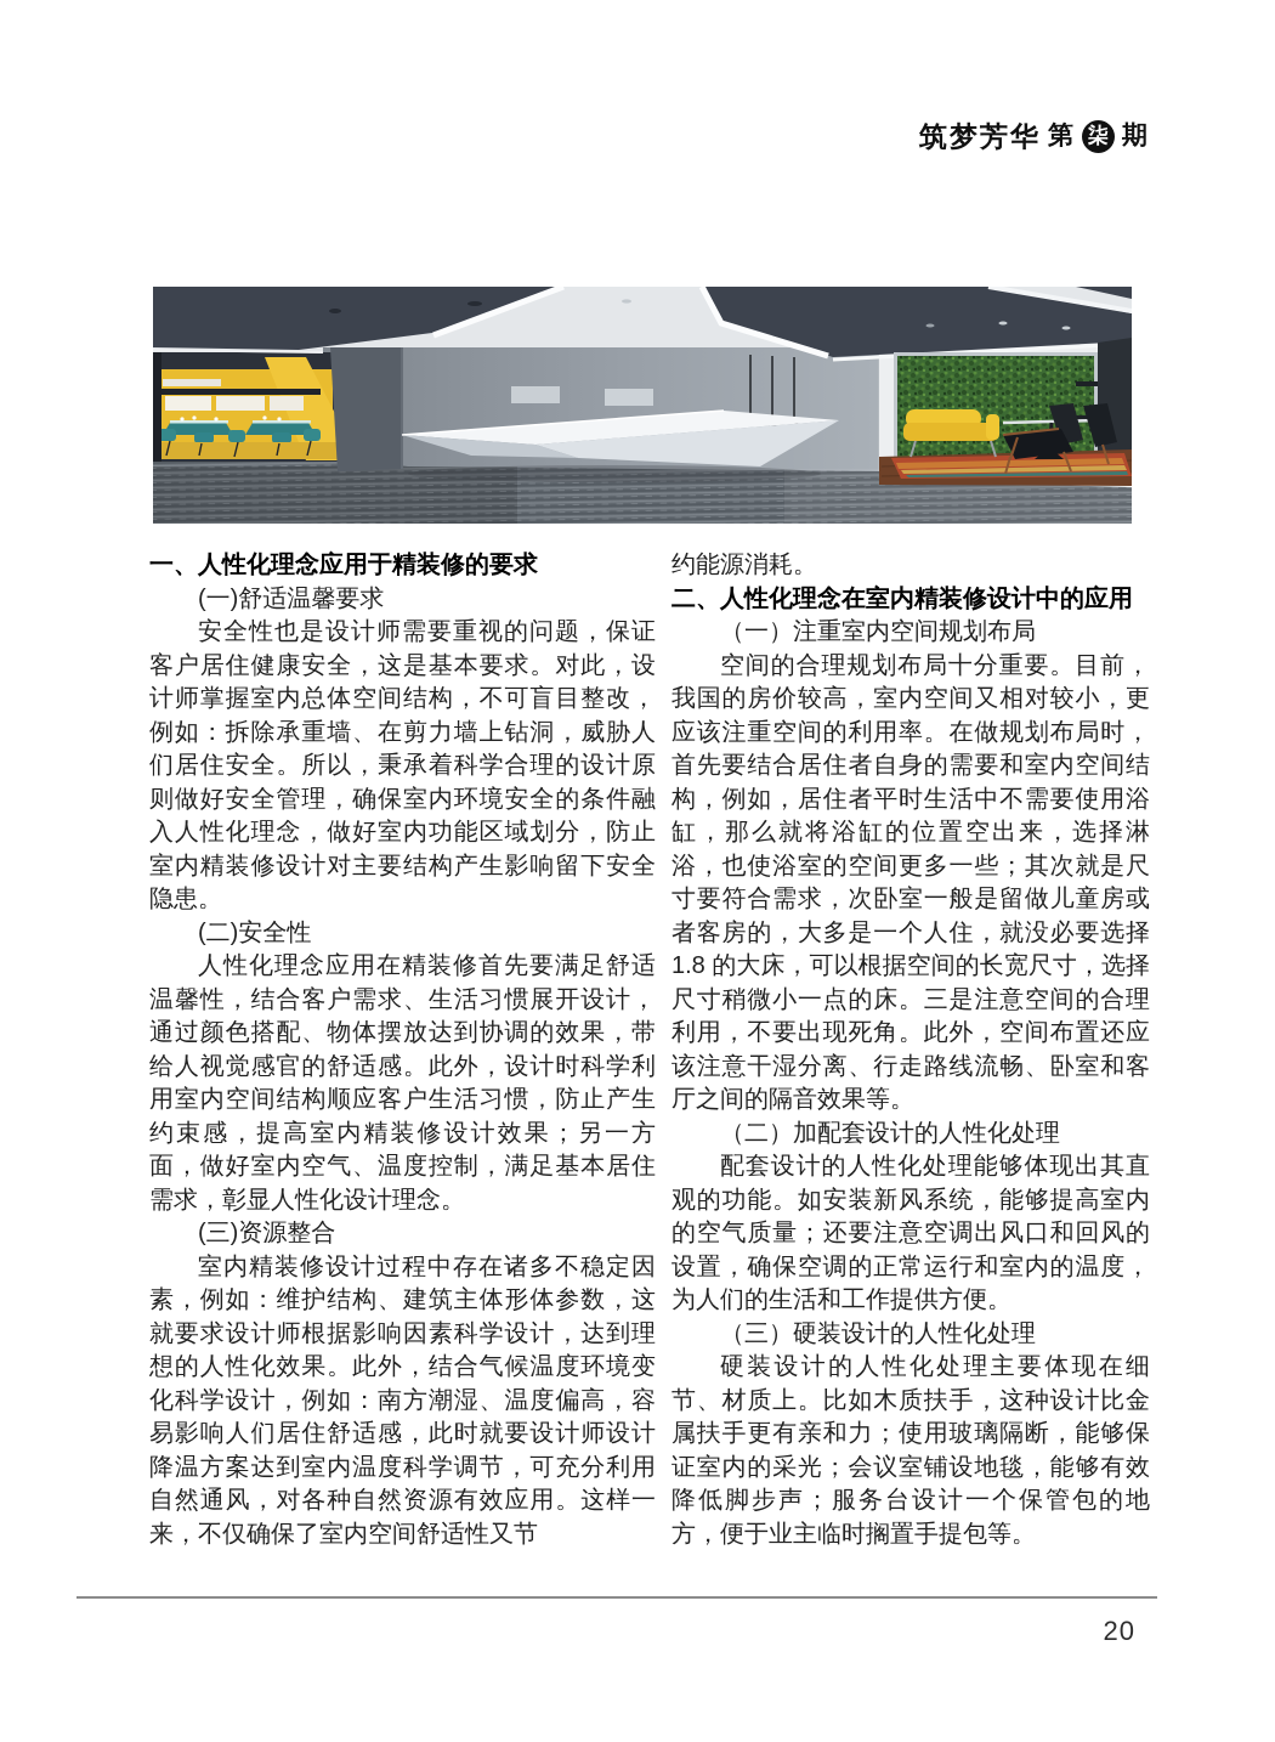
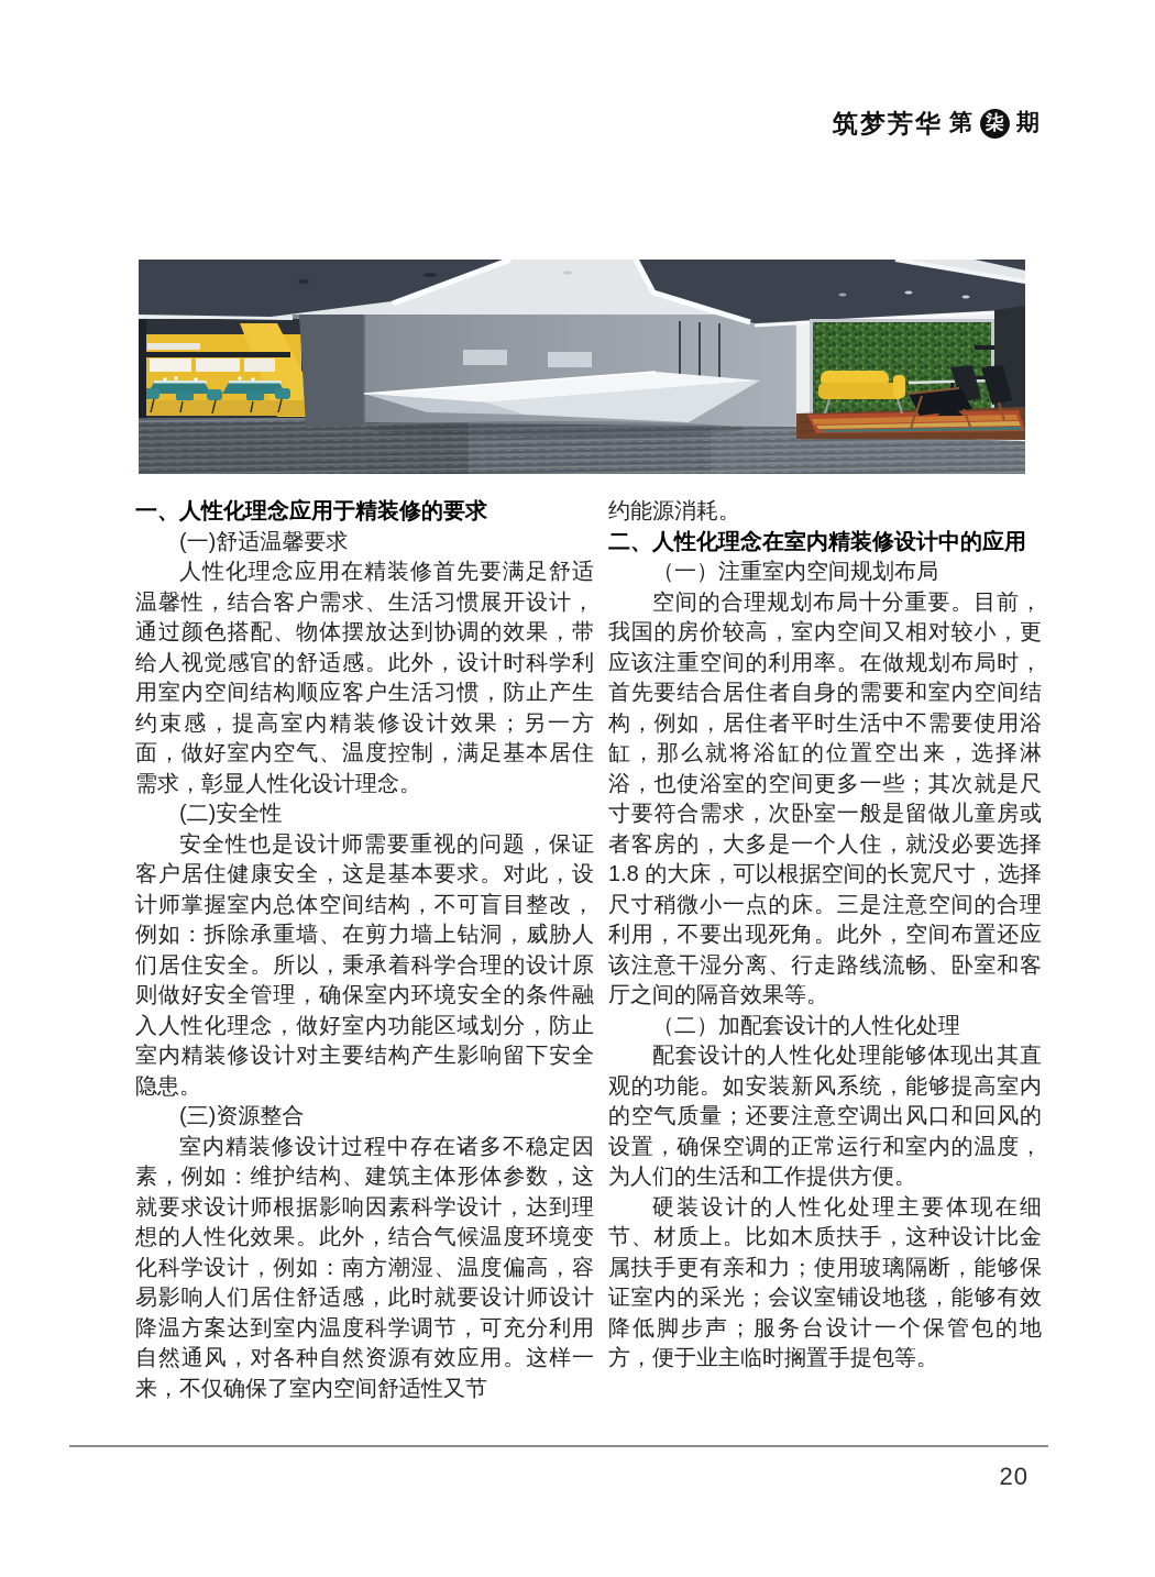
  筑梦芳华
  第
  柒
  期
  一、人性化理念应用于精装修的要求
  (一)舒适温馨要求
- 安全性也是设计师需要重视的问题，保证客户居住健康安全，这是基本要求。对此，设计师掌握室内总体空间结构，不可盲目整改，例如：拆除承重墙、在剪力墙上钻洞，威胁人们居住安全。所以，秉承着科学合理的设计原则做好安全管理，确保室内环境安全的条件融入人性化理念，做好室内功能区域划分，防止室内精装修设计对主要结构产生影响留下安全隐患。
+ 人性化理念应用在精装修首先要满足舒适温馨性，结合客户需求、生活习惯展开设计，通过颜色搭配、物体摆放达到协调的效果，带给人视觉感官的舒适感。此外，设计时科学利用室内空间结构顺应客户生活习惯，防止产生约束感，提高室内精装修设计效果；另一方面，做好室内空气、温度控制，满足基本居住需求，彰显人性化设计理念。
  (二)安全性
- 人性化理念应用在精装修首先要满足舒适温馨性，结合客户需求、生活习惯展开设计，通过颜色搭配、物体摆放达到协调的效果，带给人视觉感官的舒适感。此外，设计时科学利用室内空间结构顺应客户生活习惯，防止产生约束感，提高室内精装修设计效果；另一方面，做好室内空气、温度控制，满足基本居住需求，彰显人性化设计理念。
+ 安全性也是设计师需要重视的问题，保证客户居住健康安全，这是基本要求。对此，设计师掌握室内总体空间结构，不可盲目整改，例如：拆除承重墙、在剪力墙上钻洞，威胁人们居住安全。所以，秉承着科学合理的设计原则做好安全管理，确保室内环境安全的条件融入人性化理念，做好室内功能区域划分，防止室内精装修设计对主要结构产生影响留下安全隐患。
  (三)资源整合
  室内精装修设计过程中存在诸多不稳定因素，例如：维护结构、建筑主体形体参数，这就要求设计师根据影响因素科学设计，达到理想的人性化效果。此外，结合气候温度环境变化科学设计，例如：南方潮湿、温度偏高，容易影响人们居住舒适感，此时就要设计师设计降温方案达到室内温度科学调节，可充分利用自然通风，对各种自然资源有效应用。这样一来，不仅确保了室内空间舒适性又节
  约能源消耗。
  二、人性化理念在室内精装修设计中的应用
  （一）注重室内空间规划布局
  空间的合理规划布局十分重要。目前，我国的房价较高，室内空间又相对较小，更应该注重空间的利用率。在做规划布局时，首先要结合居住者自身的需要和室内空间结构，例如，居住者平时生活中不需要使用浴缸，那么就将浴缸的位置空出来，选择淋浴，也使浴室的空间更多一些；其次就是尺寸要符合需求，次卧室一般是留做儿童房或者客房的，大多是一个人住，就没必要选择1.8 的大床，可以根据空间的长宽尺寸，选择尺寸稍微小一点的床。三是注意空间的合理利用，不要出现死角。此外，空间布置还应该注意干湿分离、行走路线流畅、卧室和客厅之间的隔音效果等。
  （二）加配套设计的人性化处理
  配套设计的人性化处理能够体现出其直观的功能。如安装新风系统，能够提高室内的空气质量；还要注意空调出风口和回风的设置，确保空调的正常运行和室内的温度，为人们的生活和工作提供方便。
- （三）硬装设计的人性化处理
  硬装设计的人性化处理主要体现在细节、材质上。比如木质扶手，这种设计比金属扶手更有亲和力；使用玻璃隔断，能够保证室内的采光；会议室铺设地毯，能够有效降低脚步声；服务台设计一个保管包的地方，便于业主临时搁置手提包等。
  20
